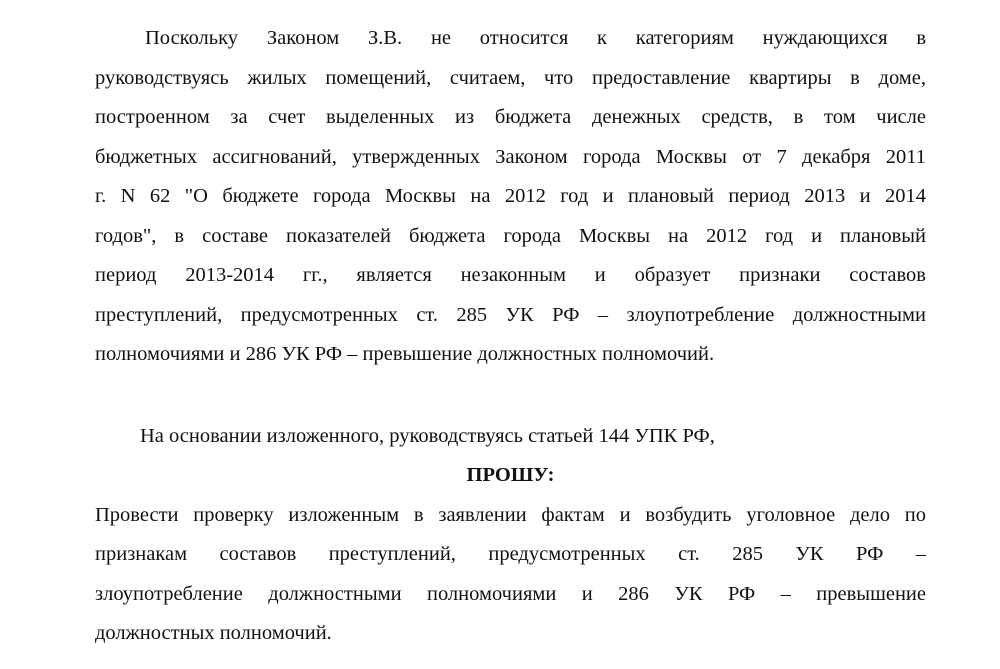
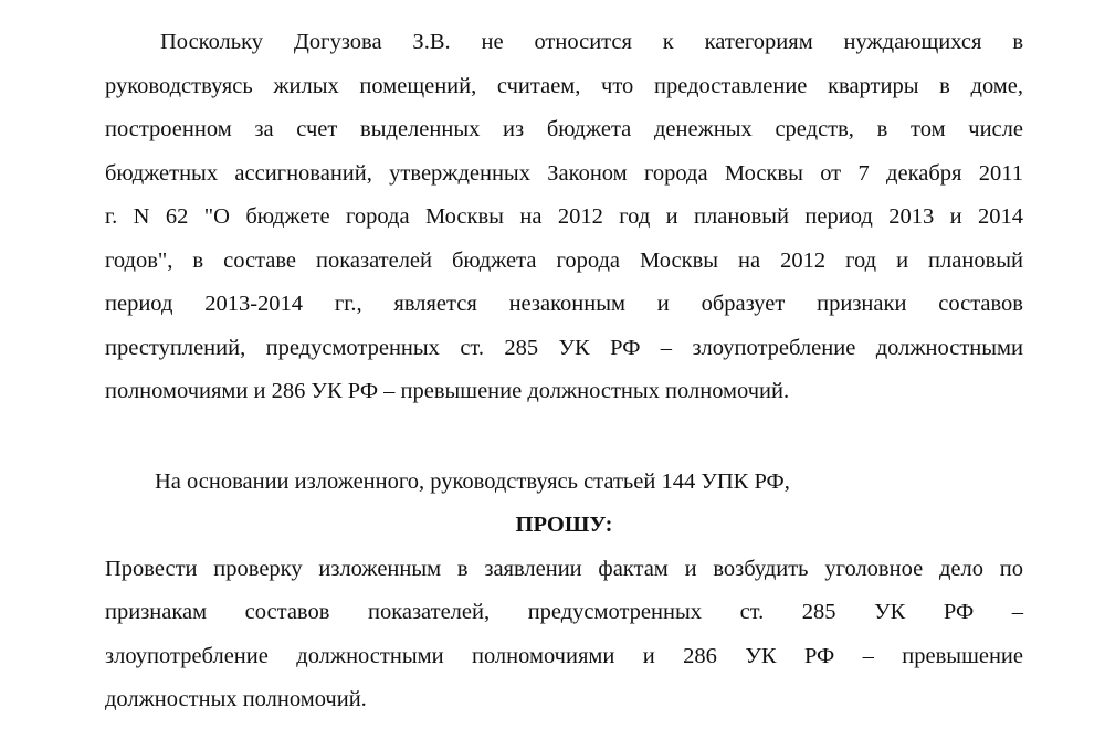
- Поскольку Законом З.В. не относится к категориям нуждающихся в
+ Поскольку Догузова З.В. не относится к категориям нуждающихся в
  руководствуясь жилых помещений, считаем, что предоставление квартиры в доме,
  построенном за счет выделенных из бюджета денежных средств, в том числе
  бюджетных ассигнований, утвержденных Законом города Москвы от 7 декабря 2011
  г. N 62 "О бюджете города Москвы на 2012 год и плановый период 2013 и 2014
  годов", в составе показателей бюджета города Москвы на 2012 год и плановый
  период 2013-2014 гг., является незаконным и образует признаки составов
  преступлений, предусмотренных ст. 285 УК РФ – злоупотребление должностными
  полномочиями и 286 УК РФ – превышение должностных полномочий.
  На основании изложенного, руководствуясь статьей 144 УПК РФ,
  ПРОШУ:
  Провести проверку изложенным в заявлении фактам и возбудить уголовное дело по
- признакам составов преступлений, предусмотренных ст. 285 УК РФ –
+ признакам составов показателей, предусмотренных ст. 285 УК РФ –
  злоупотребление должностными полномочиями и 286 УК РФ – превышение
  должностных полномочий.
